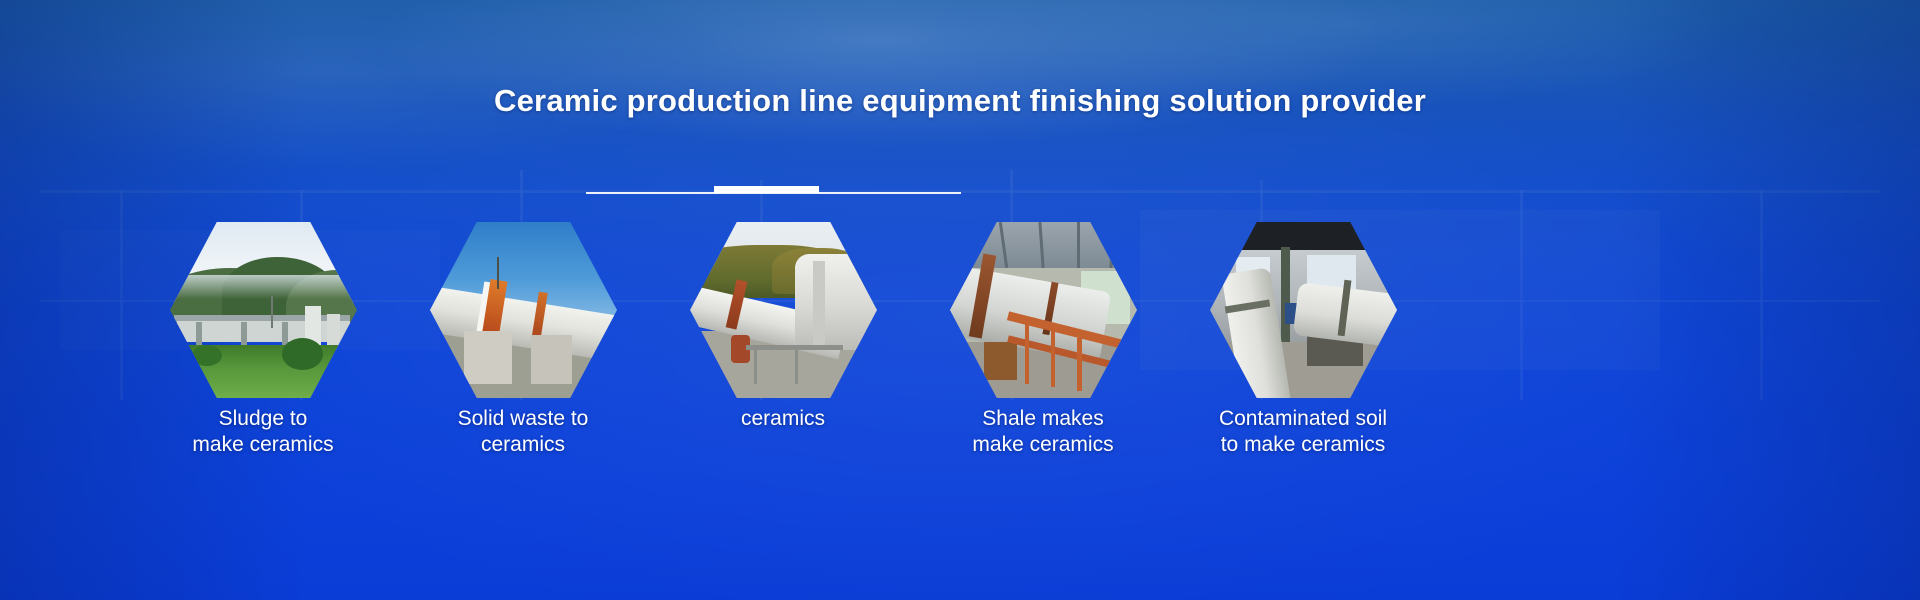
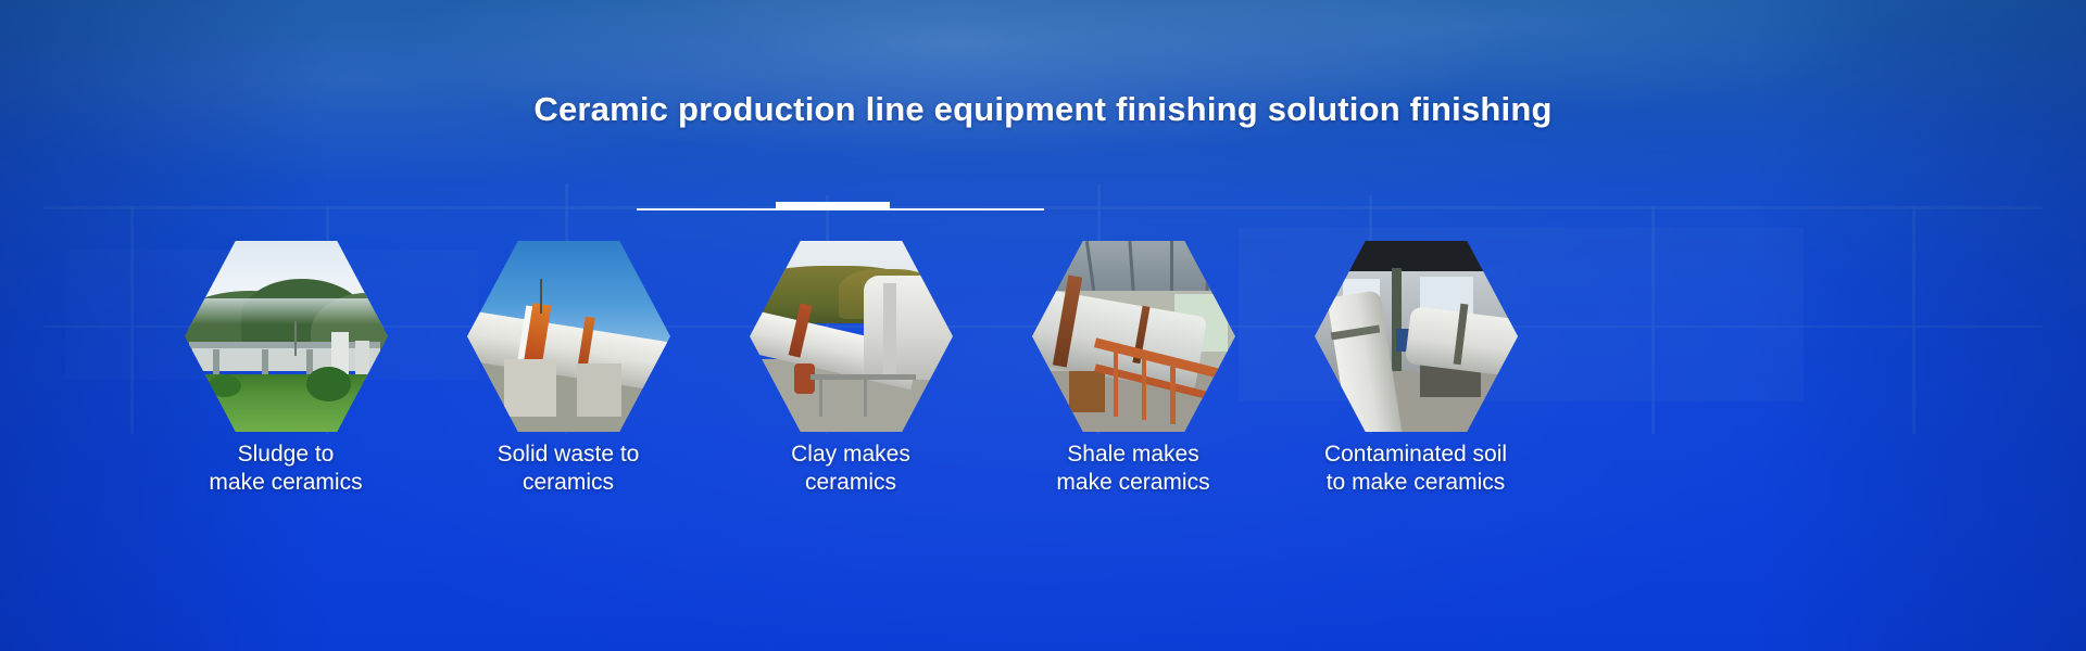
- Ceramic production line equipment finishing solution provider
+ Ceramic production line equipment finishing solution finishing
  Sludge to
  make ceramics
  Solid waste to
  ceramics
+ Clay makes
  ceramics
  Shale makes
  make ceramics
  Contaminated soil
  to make ceramics
